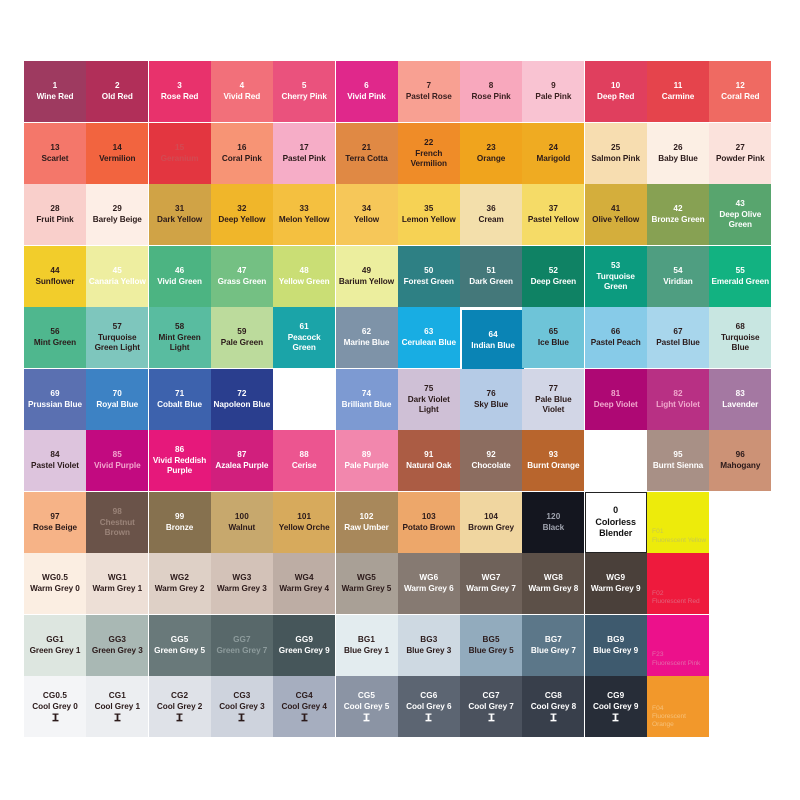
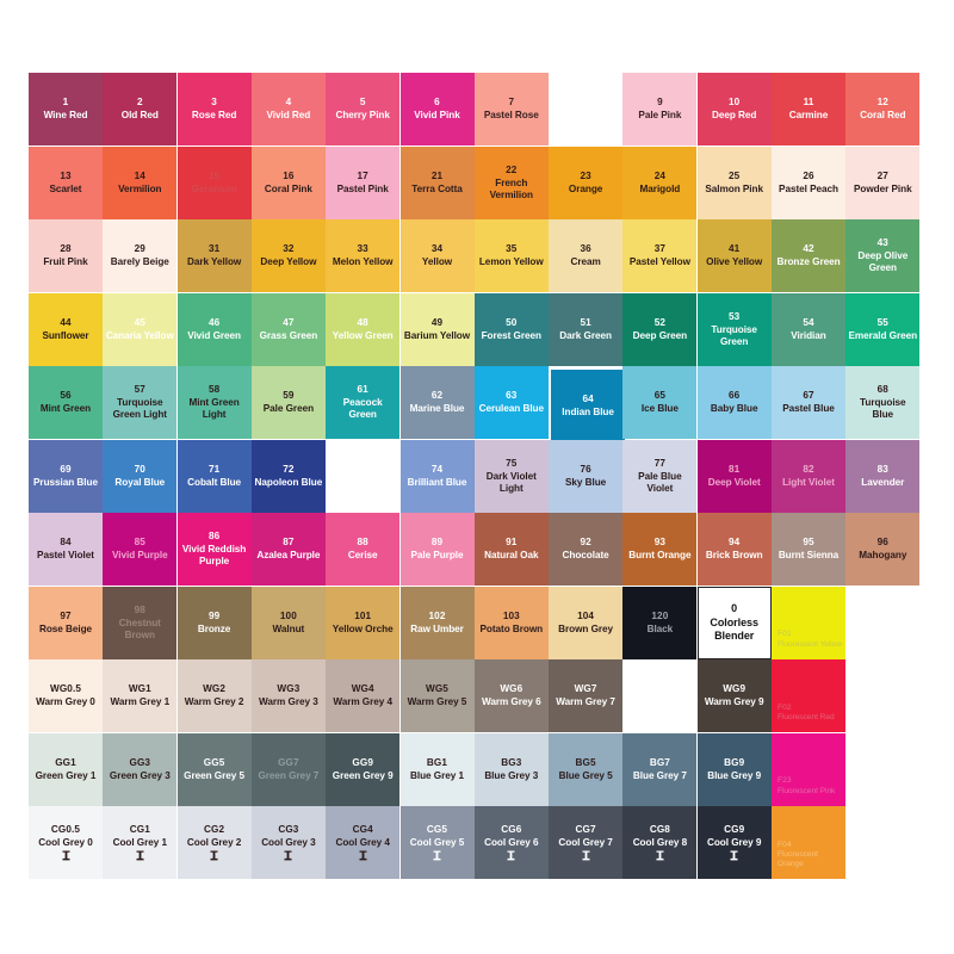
  1
  Wine Red
  2
  Old Red
  3
  Rose Red
  4
  Vivid Red
  5
  Cherry Pink
  6
  Vivid Pink
  7
  Pastel Rose
- 8
- Rose Pink
  9
  Pale Pink
  10
  Deep Red
  11
  Carmine
  12
  Coral Red
  13
  Scarlet
  14
  Vermilion
  16
  Coral Pink
  17
  Pastel Pink
  21
  Terra Cotta
  22
  French Vermilion
  23
  Orange
  24
  Marigold
  25
  Salmon Pink
  26
- Baby Blue
+ Pastel Peach
  27
  Powder Pink
  28
  Fruit Pink
  29
  Barely Beige
  31
  Dark Yellow
  32
  Deep Yellow
  33
  Melon Yellow
  34
  Yellow
  35
  Lemon Yellow
  36
  Cream
  37
  Pastel Yellow
  41
  Olive Yellow
  42
  Bronze Green
  43
  Deep Olive Green
  44
  Sunflower
  45
  Canaria Yellow
  46
  Vivid Green
  47
  Grass Green
  48
  Yellow Green
  49
  Barium Yellow
  50
  Forest Green
  51
  Dark Green
  52
  Deep Green
  53
  Turquoise Green
  54
  Viridian
  55
  Emerald Green
  56
  Mint Green
  57
  Turquoise Green Light
  58
  Mint Green Light
  59
  Pale Green
  61
  Peacock Green
  62
  Marine Blue
  63
  Cerulean Blue
  64
  Indian Blue
  65
  Ice Blue
  66
- Pastel Peach
+ Baby Blue
  67
  Pastel Blue
  68
  Turquoise Blue
  69
  Prussian Blue
  70
  Royal Blue
  71
  Cobalt Blue
  72
  Napoleon Blue
  74
  Brilliant Blue
  75
  Dark Violet Light
  76
  Sky Blue
  77
  Pale Blue Violet
  81
  Deep Violet
  82
  Light Violet
  83
  Lavender
  84
  Pastel Violet
  85
  Vivid Purple
  86
  Vivid Reddish Purple
  87
  Azalea Purple
  88
  Cerise
  89
  Pale Purple
  91
  Natural Oak
  92
  Chocolate
  93
  Burnt Orange
+ 94
+ Brick Brown
  95
  Burnt Sienna
  96
  Mahogany
  97
  Rose Beige
  98
  Chestnut Brown
  99
  Bronze
  100
  Walnut
  101
  Yellow Orche
  102
  Raw Umber
  103
  Potato Brown
  104
  Brown Grey
  120
  Black
  0
  Colorless Blender
  WG0.5
  Warm Grey 0
  WG1
  Warm Grey 1
  WG2
  Warm Grey 2
  WG3
  Warm Grey 3
  WG4
  Warm Grey 4
  WG5
  Warm Grey 5
  WG6
  Warm Grey 6
  WG7
  Warm Grey 7
- WG8
- Warm Grey 8
  WG9
  Warm Grey 9
  GG1
  Green Grey 1
  GG3
  Green Grey 3
  GG5
  Green Grey 5
  GG7
  Green Grey 7
  GG9
  Green Grey 9
  BG1
  Blue Grey 1
  BG3
  Blue Grey 3
  BG5
  Blue Grey 5
  BG7
  Blue Grey 7
  BG9
  Blue Grey 9
  CG0.5
  Cool Grey 0
  CG1
  Cool Grey 1
  CG2
  Cool Grey 2
  CG3
  Cool Grey 3
  CG4
  Cool Grey 4
  CG5
  Cool Grey 5
  CG6
  Cool Grey 6
  CG7
  Cool Grey 7
  CG8
  Cool Grey 8
  CG9
  Cool Grey 9
